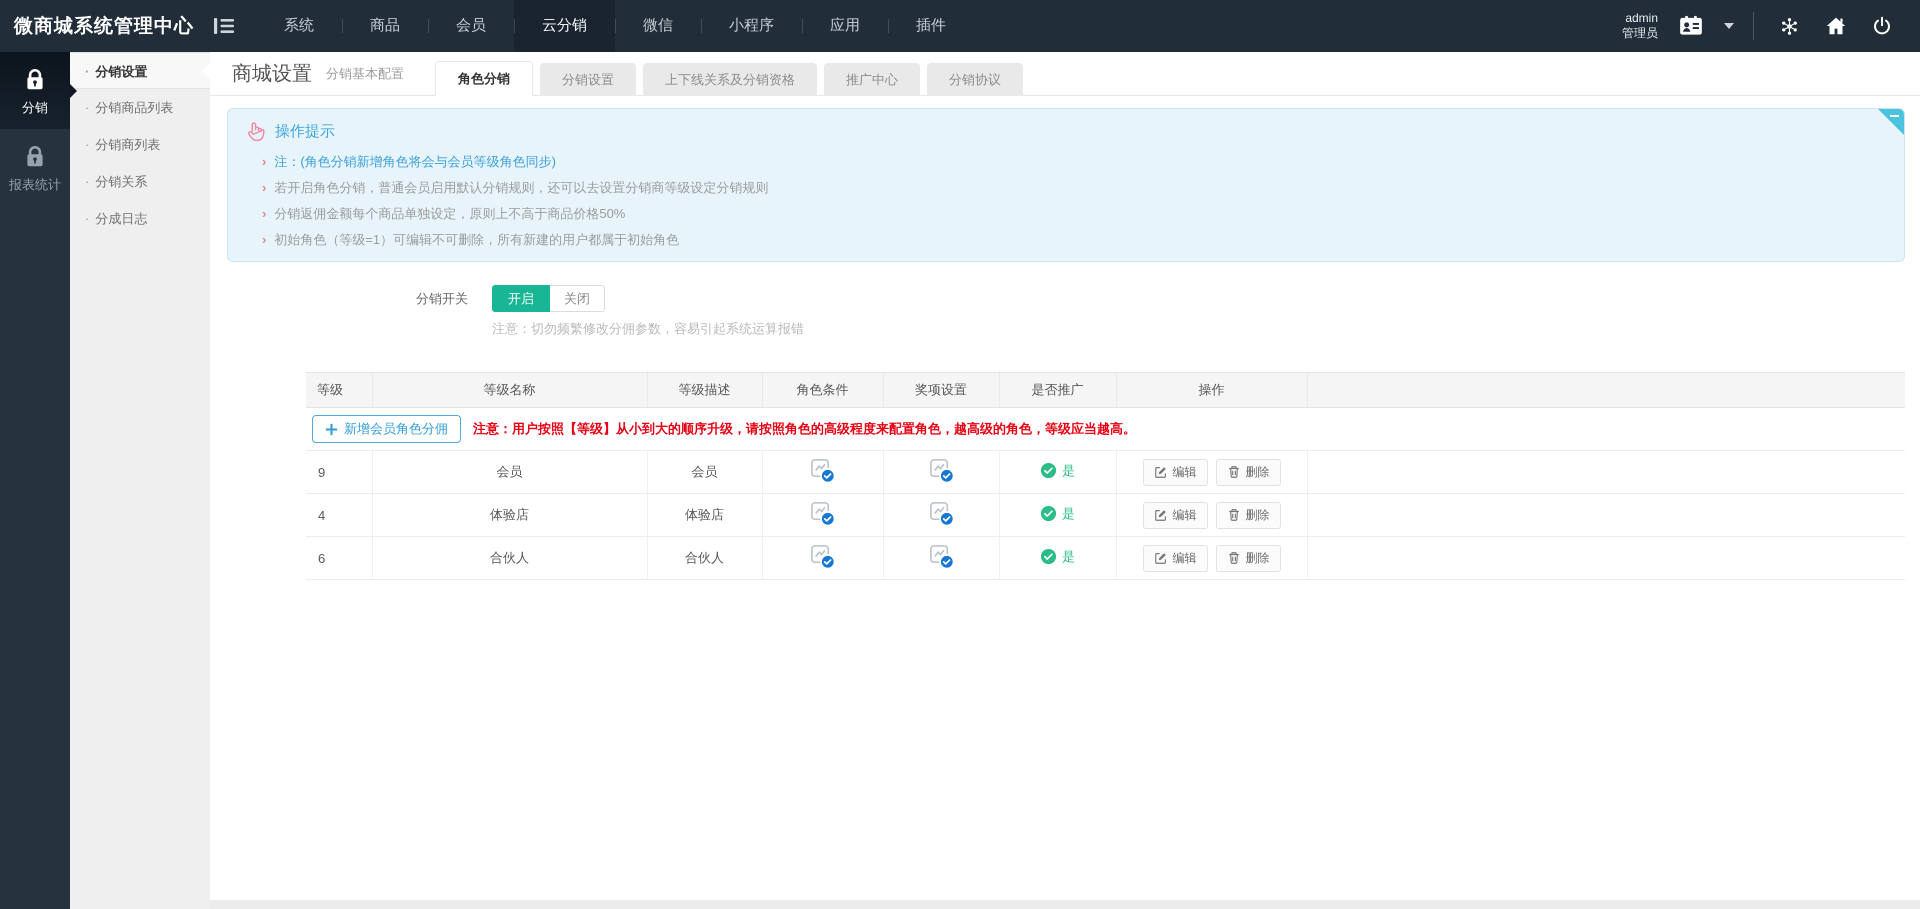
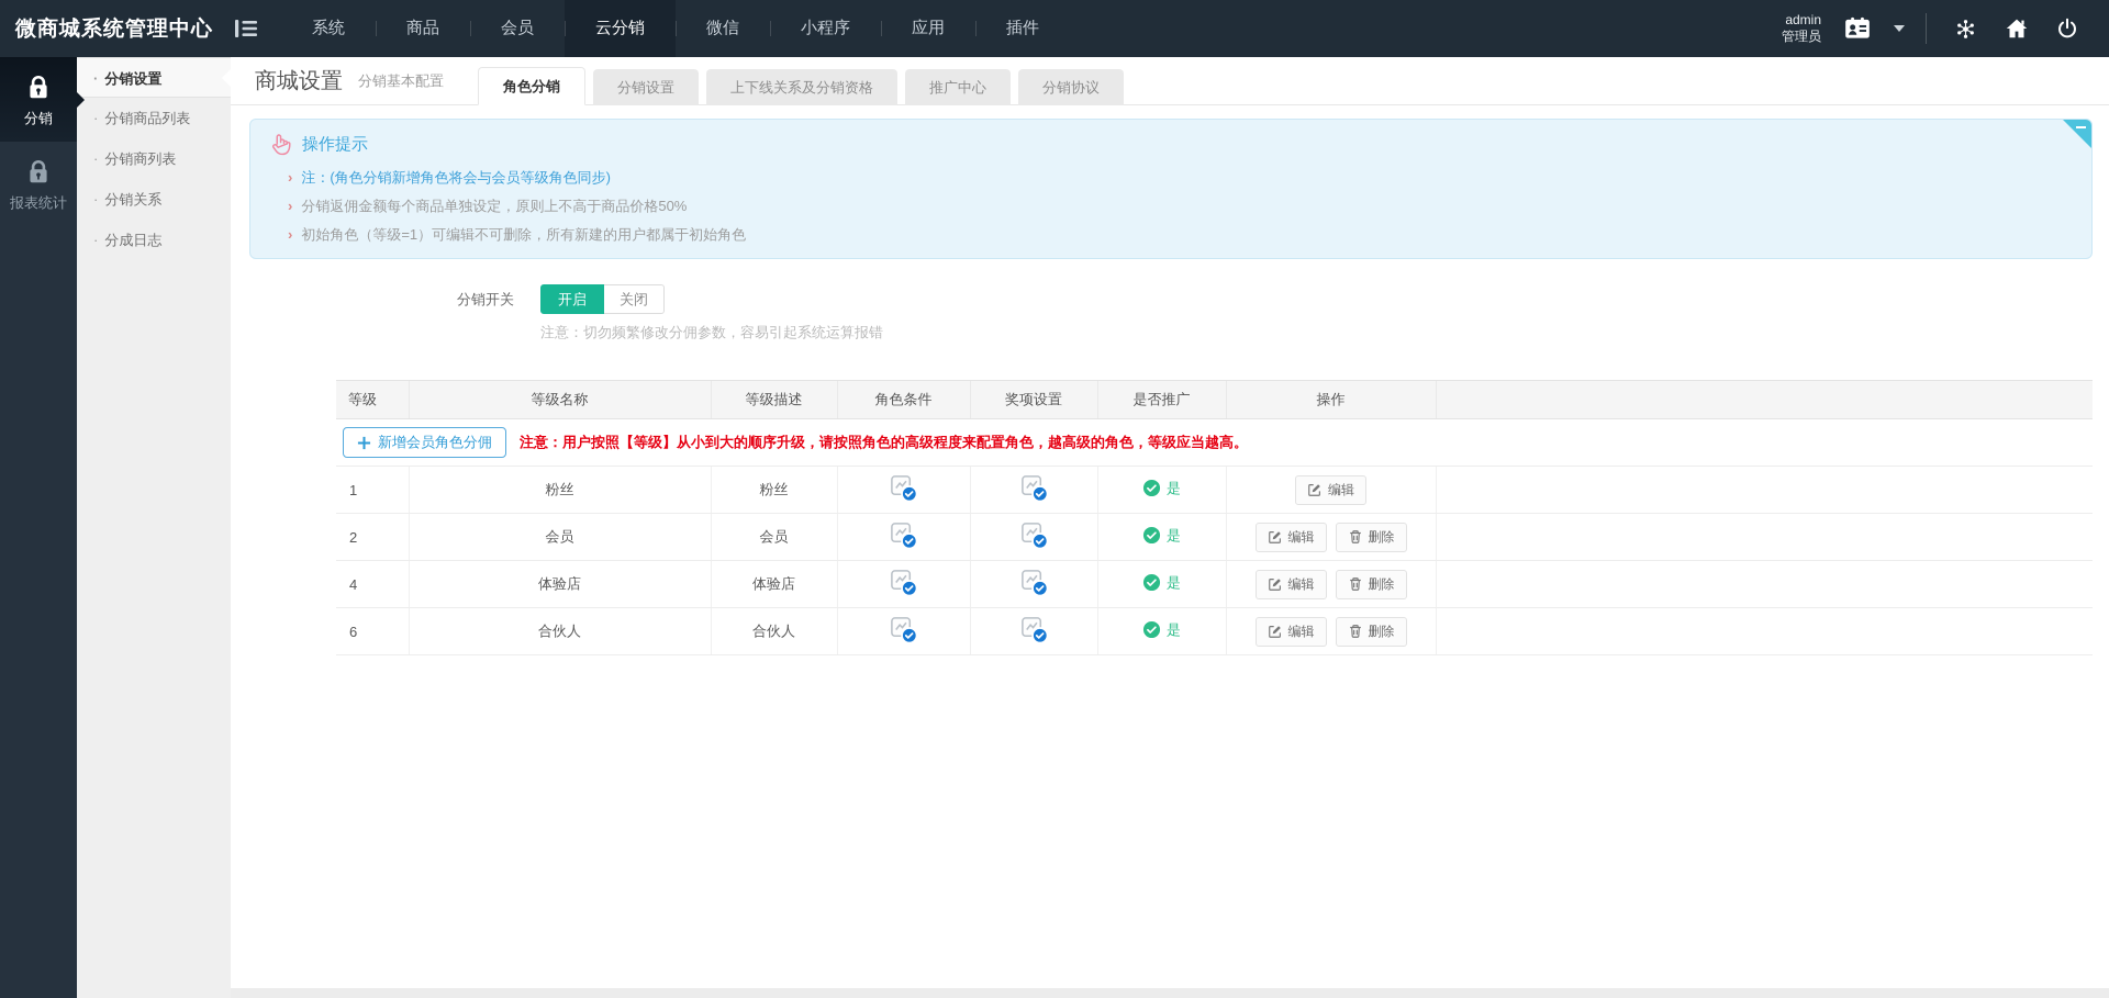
  微商城系统管理中心
  系统
  商品
  会员
  云分销
  微信
  小程序
  应用
  插件
  admin
  管理员
  分销
  报表统计
  · 分销设置
  · 分销商品列表
  · 分销商列表
  · 分销关系
  · 分成日志
  商城设置
  分销基本配置
  角色分销
  分销设置
  上下线关系及分销资格
  推广中心
  分销协议
  操作提示
  › 注：(角色分销新增角色将会与会员等级角色同步)
- › 若开启角色分销，普通会员启用默认分销规则，还可以去设置分销商等级设定分销规则
  › 分销返佣金额每个商品单独设定，原则上不高于商品价格50%
  › 初始角色（等级=1）可编辑不可删除，所有新建的用户都属于初始角色
  分销开关
  开启
  关闭
  注意：切勿频繁修改分佣参数，容易引起系统运算报错
  等级	等级名称	等级描述	角色条件	奖项设置	是否推广	操作
  新增会员角色分佣 注意：用户按照【等级】从小到大的顺序升级，请按照角色的高级程度来配置角色，越高级的角色，等级应当越高。
+ 1	粉丝	粉丝			是	编辑
- 9	会员	会员			是	编辑 删除
+ 2	会员	会员			是	编辑 删除
  4	体验店	体验店			是	编辑 删除
  6	合伙人	合伙人			是	编辑 删除
